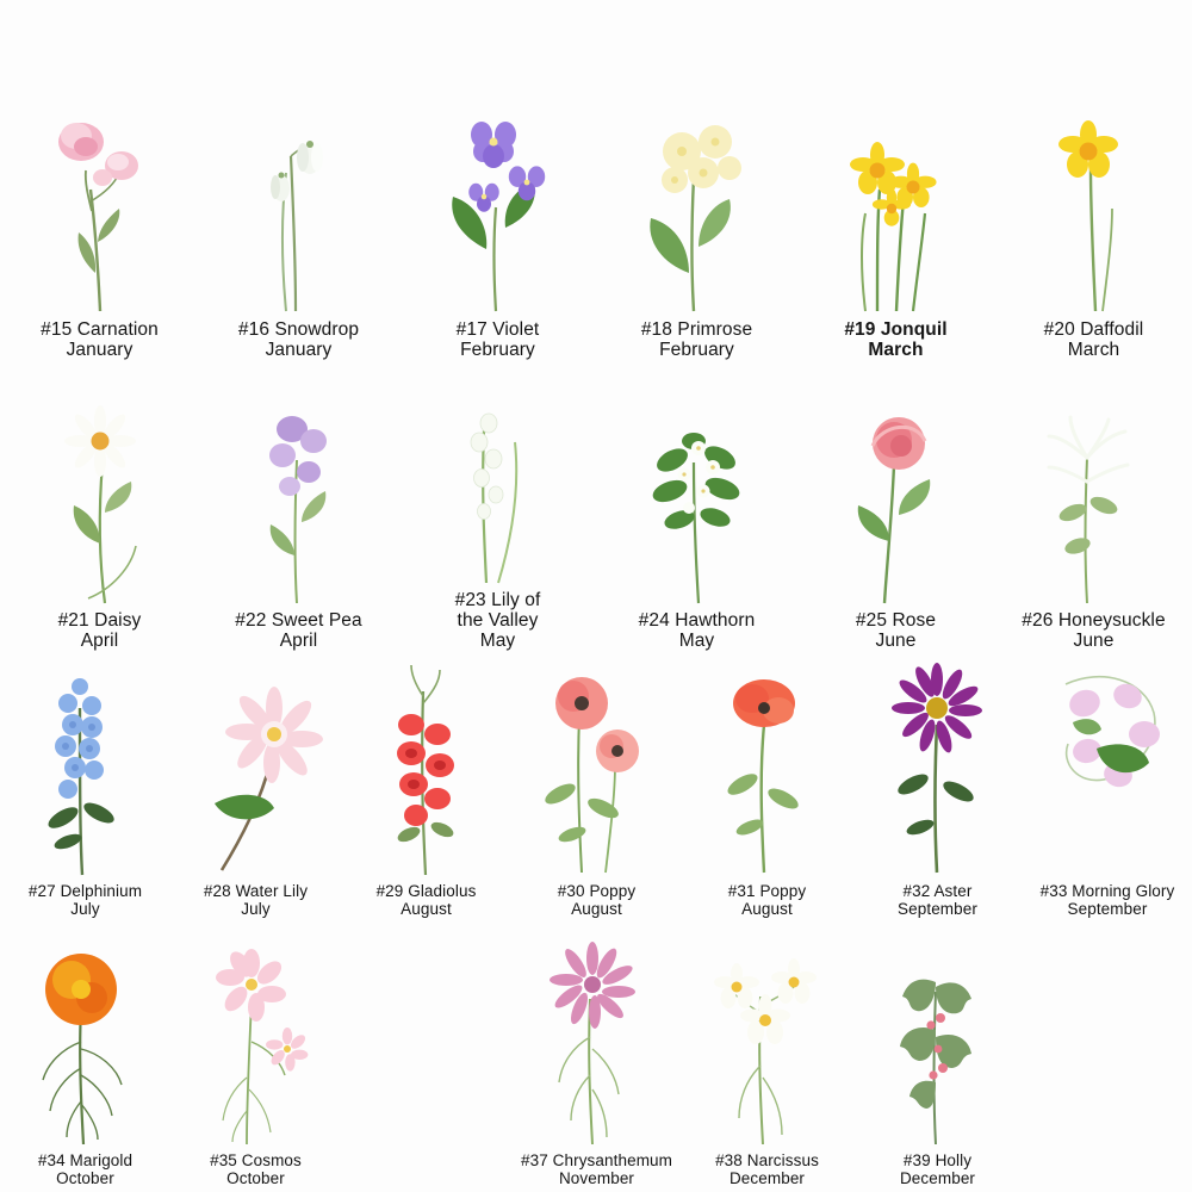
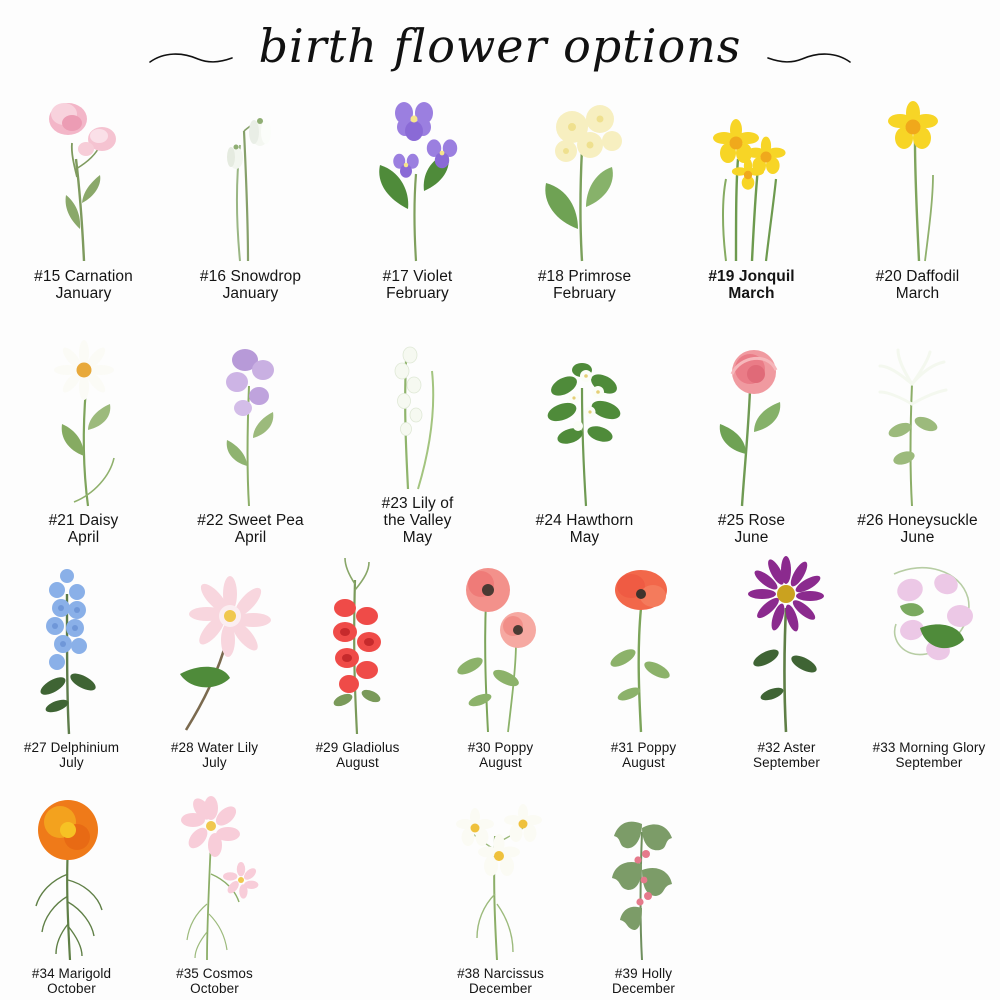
+ birth flower options
  #15 Carnation
  January
  #16 Snowdrop
  January
  #17 Violet
  February
  #18 Primrose
  February
  #19 Jonquil
  March
  #20 Daffodil
  March
  #21 Daisy
  April
  #22 Sweet Pea
  April
  #23 Lily of
  the Valley
  May
  #24 Hawthorn
  May
  #25 Rose
  June
  #26 Honeysuckle
  June
  #27 Delphinium
  July
  #28 Water Lily
  July
  #29 Gladiolus
  August
  #30 Poppy
  August
  #31 Poppy
  August
  #32 Aster
  September
  #33 Morning Glory
  September
  #34 Marigold
  October
  #35 Cosmos
  October
- #37 Chrysanthemum
- November
  #38 Narcissus
  December
  #39 Holly
  December
